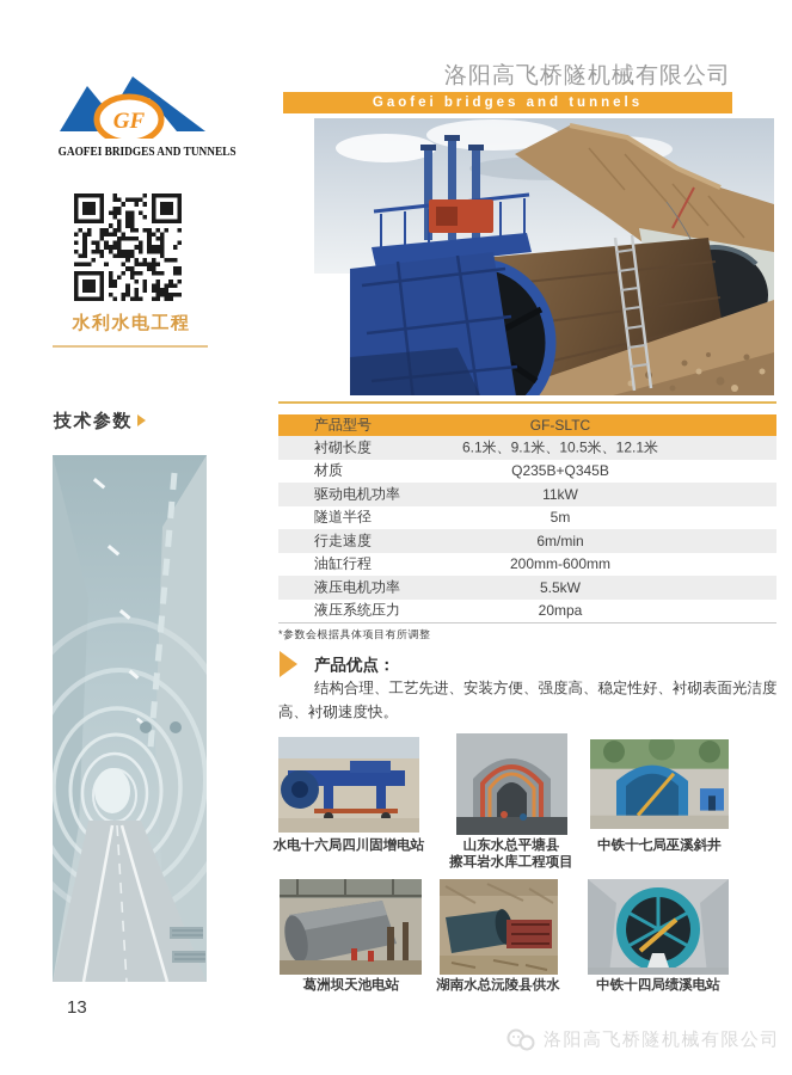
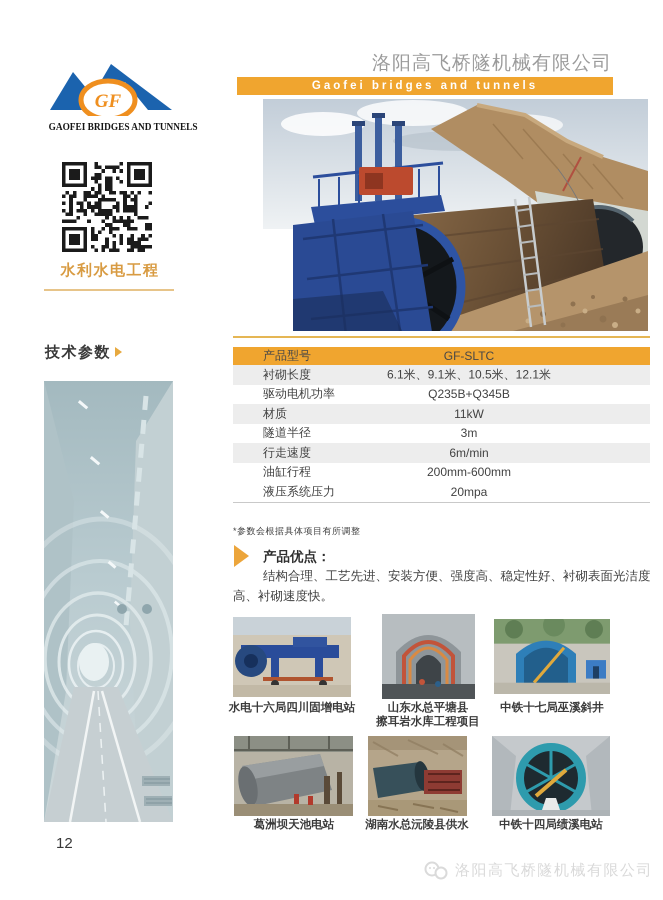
  洛阳高飞桥隧机械有限公司
  Gaofei bridges and tunnels
  GF
  GAOFEI BRIDGES AND TUNNELS
  水利水电工程
  技术参数
- 13
+ 12
  产品型号
  GF-SLTC
  衬砌长度
  6.1米、9.1米、10.5米、12.1米
- 材质
+ 驱动电机功率
  Q235B+Q345B
- 驱动电机功率
+ 材质
  11kW
  隧道半径
- 5m
+ 3m
  行走速度
  6m/min
  油缸行程
  200mm-600mm
- 液压电机功率
- 5.5kW
  液压系统压力
  20mpa
  *参数会根据具体项目有所调整
  产品优点：
  结构合理、工艺先进、安装方便、强度高、稳定性好、衬砌表面光洁度高、衬砌速度快。
  水电十六局四川固增电站
  山东水总平塘县
  擦耳岩水库工程项目
  中铁十七局巫溪斜井
  葛洲坝天池电站
  湖南水总沅陵县供水
  中铁十四局绩溪电站
  洛阳高飞桥隧机械有限公司
